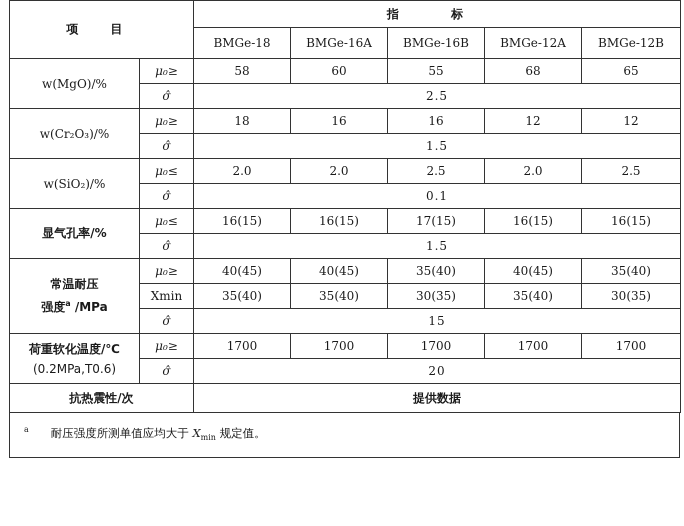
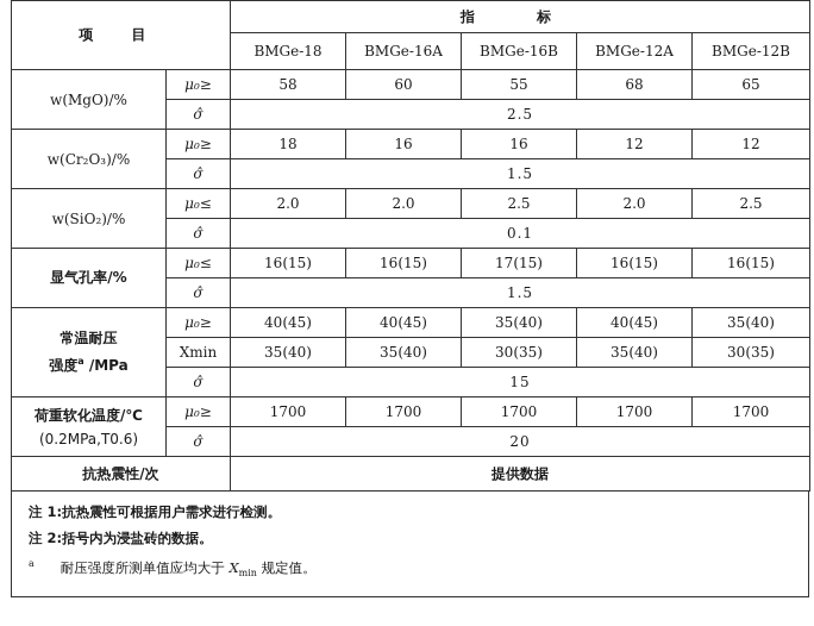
  项 目	指 标
  BMGe-18	BMGe-16A	BMGe-16B	BMGe-12A	BMGe-12B
  w(MgO)/%	μ₀≥	58	60	55	68	65
  σ̂	2.5
  w(Cr₂O₃)/%	μ₀≥	18	16	16	12	12
  σ̂	1.5
  w(SiO₂)/%	μ₀≤	2.0	2.0	2.5	2.0	2.5
  σ̂	0.1
  显气孔率/%	μ₀≤	16(15)	16(15)	17(15)	16(15)	16(15)
  σ̂	1.5
  常温耐压 强度a /MPa	μ₀≥	40(45)	40(45)	35(40)	40(45)	35(40)
  Xmin	35(40)	35(40)	30(35)	35(40)	30(35)
  σ̂	15
  荷重软化温度/℃ (0.2MPa,T0.6)	μ₀≥	1700	1700	1700	1700	1700
  σ̂	20
  抗热震性/次	提供数据
+ 注 1:抗热震性可根据用户需求进行检测。
+ 注 2:括号内为浸盐砖的数据。
  a 耐压强度所测单值应均大于 Xmin 规定值。
